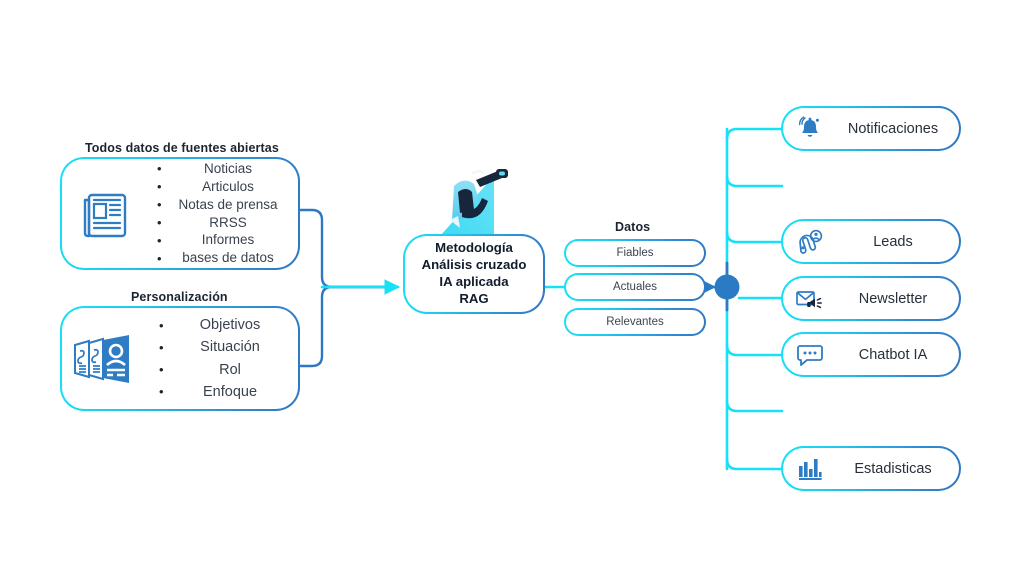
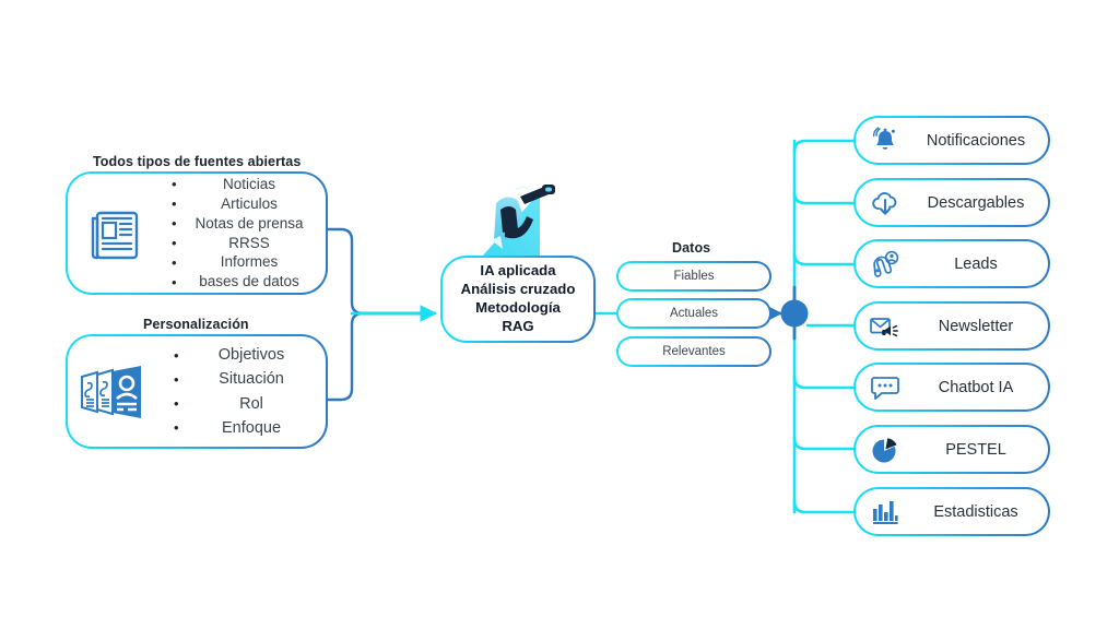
- Todos datos de fuentes abiertas
+ Todos tipos de fuentes abiertas
  •
  Noticias
  •
  Articulos
  •
  Notas de prensa
  •
  RRSS
  •
  Informes
  •
  bases de datos
  Personalización
  •
  Objetivos
  •
  Situación
  •
  Rol
  •
  Enfoque
- Metodología
+ IA aplicada
  Análisis cruzado
- IA aplicada
+ Metodología
  RAG
  Datos
  Fiables
  Actuales
  Relevantes
  Notificaciones
+ Descargables
  Leads
  Newsletter
  Chatbot IA
+ PESTEL
  Estadisticas
